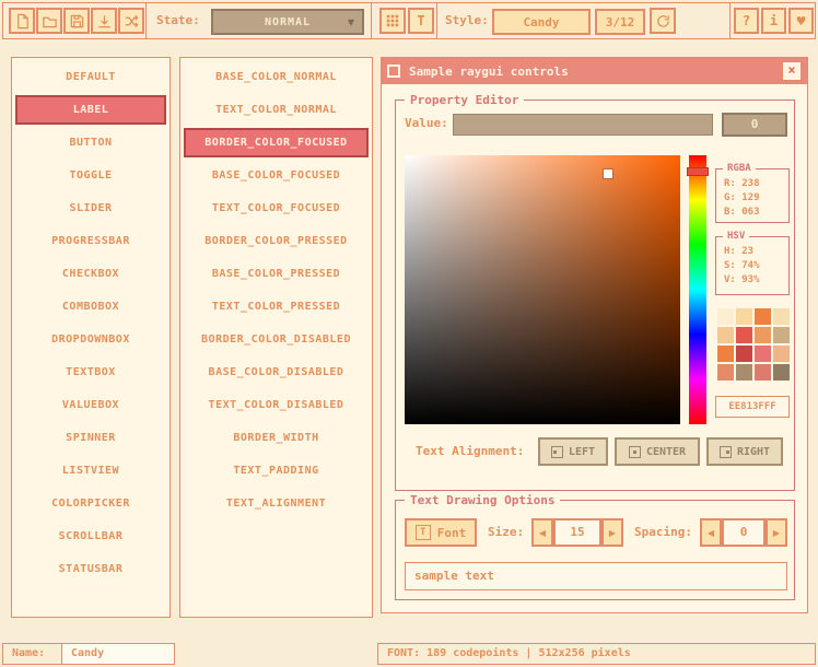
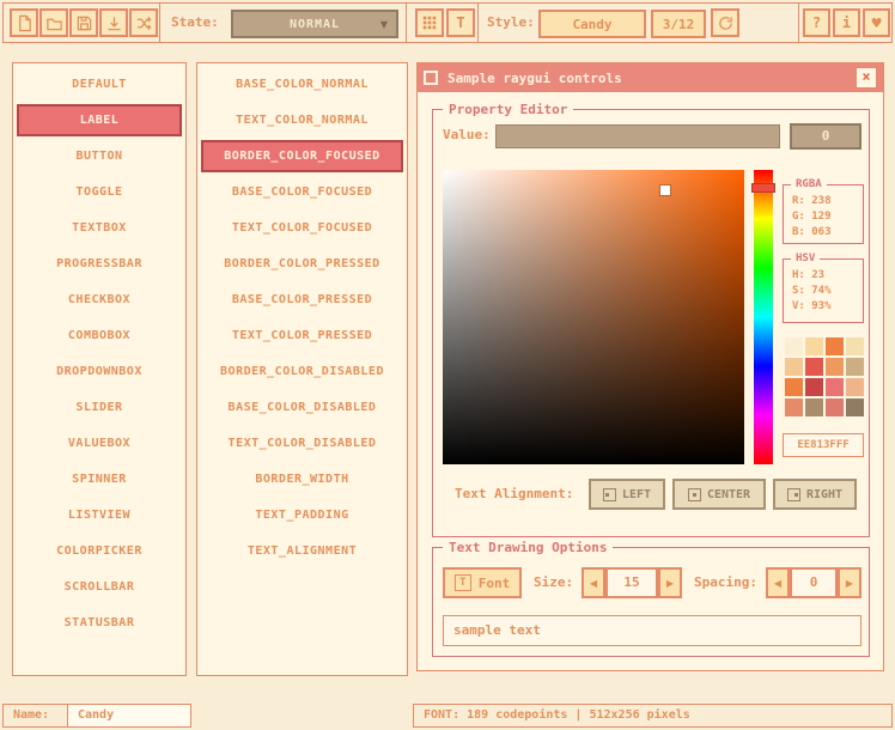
  State:
  NORMAL
  ▼
  T
  Style:
  Candy
  3/12
  ?
  i
  ♥
  DEFAULT
  LABEL
  BUTTON
  TOGGLE
- SLIDER
+ TEXTBOX
  PROGRESSBAR
  CHECKBOX
  COMBOBOX
  DROPDOWNBOX
- TEXTBOX
+ SLIDER
  VALUEBOX
  SPINNER
  LISTVIEW
  COLORPICKER
  SCROLLBAR
  STATUSBAR
  BASE_COLOR_NORMAL
  TEXT_COLOR_NORMAL
  BORDER_COLOR_FOCUSED
  BASE_COLOR_FOCUSED
  TEXT_COLOR_FOCUSED
  BORDER_COLOR_PRESSED
  BASE_COLOR_PRESSED
  TEXT_COLOR_PRESSED
  BORDER_COLOR_DISABLED
  BASE_COLOR_DISABLED
  TEXT_COLOR_DISABLED
  BORDER_WIDTH
  TEXT_PADDING
  TEXT_ALIGNMENT
  Sample raygui controls
  ×
  Property Editor
  Value:
  0
  RGBA
  R: 238
  G: 129
  B: 063
  HSV
  H: 23
  S: 74%
  V: 93%
  EE813FFF
  Text Alignment:
  LEFT
  CENTER
  RIGHT
  Text Drawing Options
  T
  Font
  Size:
  ◀
  15
  ▶
  Spacing:
  ◀
  0
  ▶
  sample text
  Name:
  Candy
  FONT: 189 codepoints | 512x256 pixels
